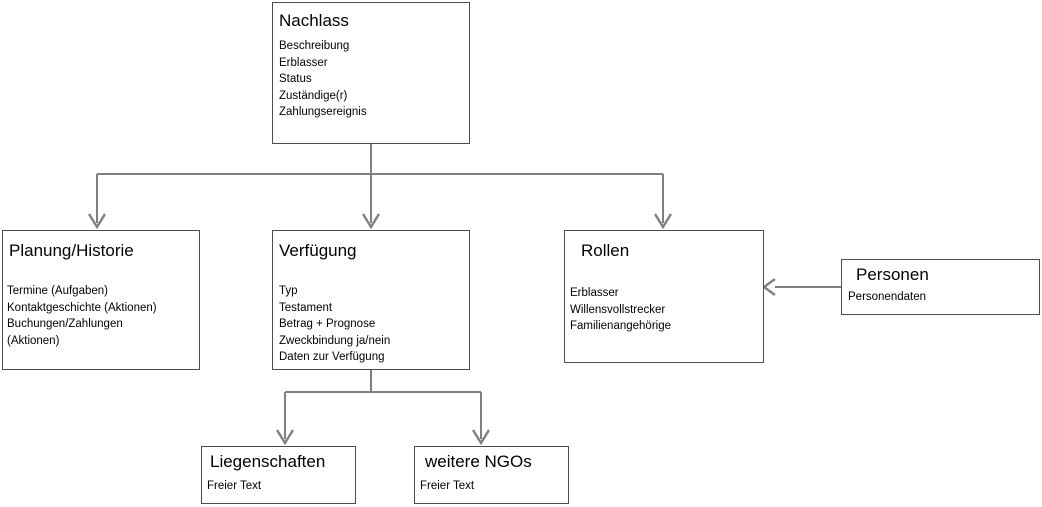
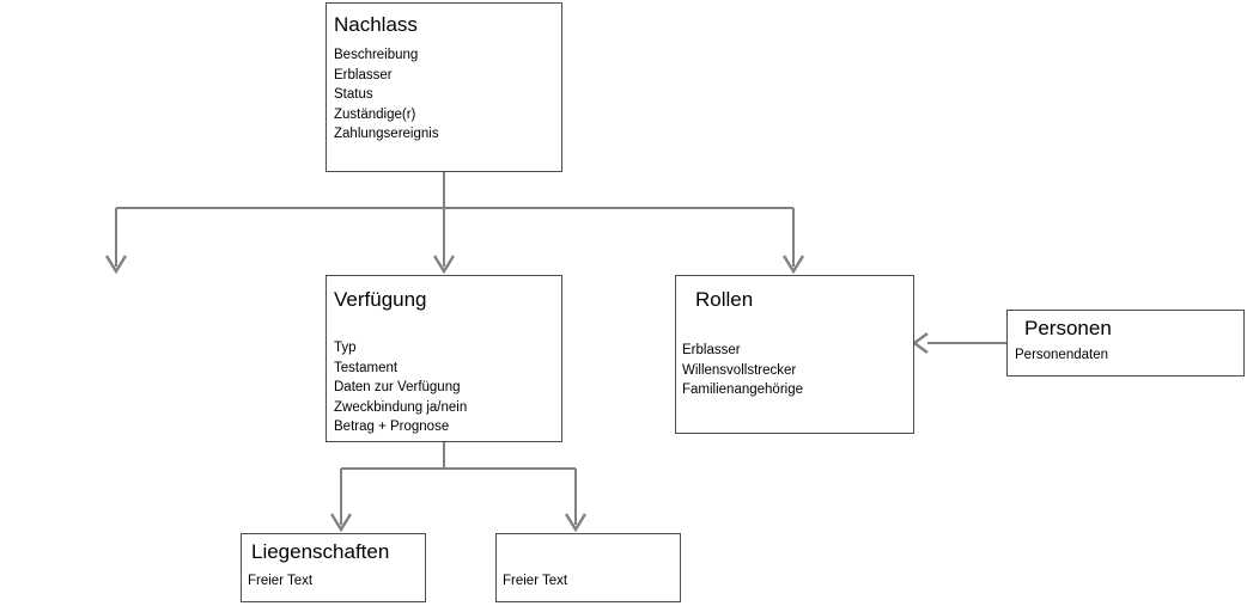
  Nachlass
  Beschreibung
  Erblasser
  Status
  Zuständige(r)
  Zahlungsereignis
- Planung/Historie
- Termine (Aufgaben)
- Kontaktgeschichte (Aktionen)
- Buchungen/Zahlungen
- (Aktionen)
  Verfügung
  Typ
  Testament
- Betrag + Prognose
+ Daten zur Verfügung
  Zweckbindung ja/nein
- Daten zur Verfügung
+ Betrag + Prognose
  Rollen
  Erblasser
  Willensvollstrecker
  Familienangehörige
  Personen
  Personendaten
  Liegenschaften
  Freier Text
- weitere NGOs
  Freier Text
